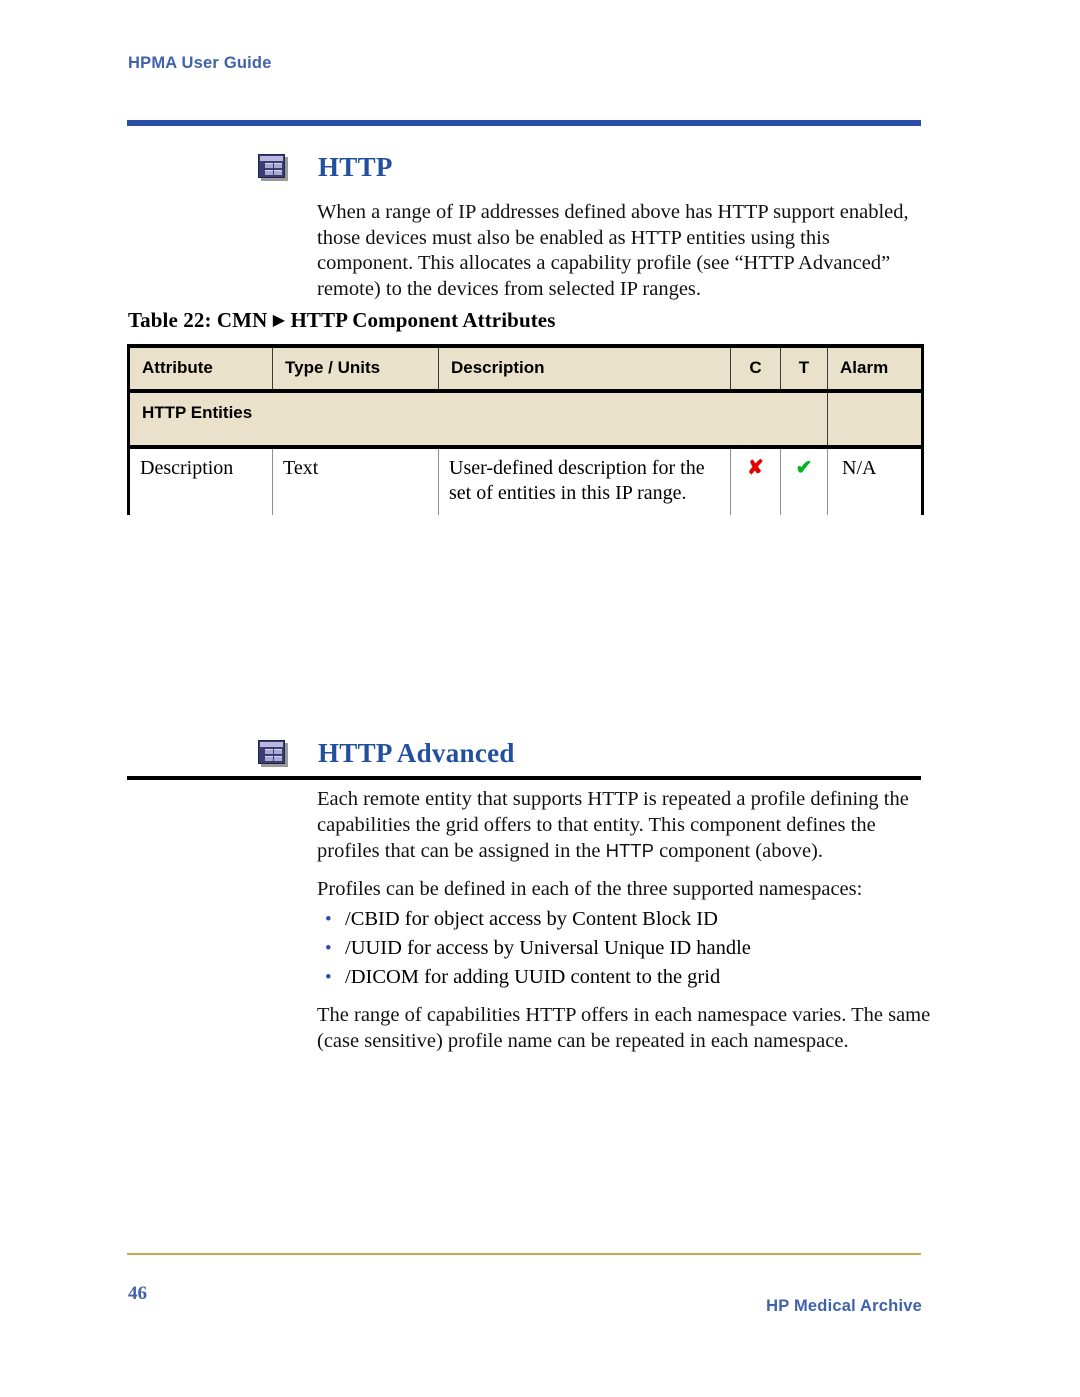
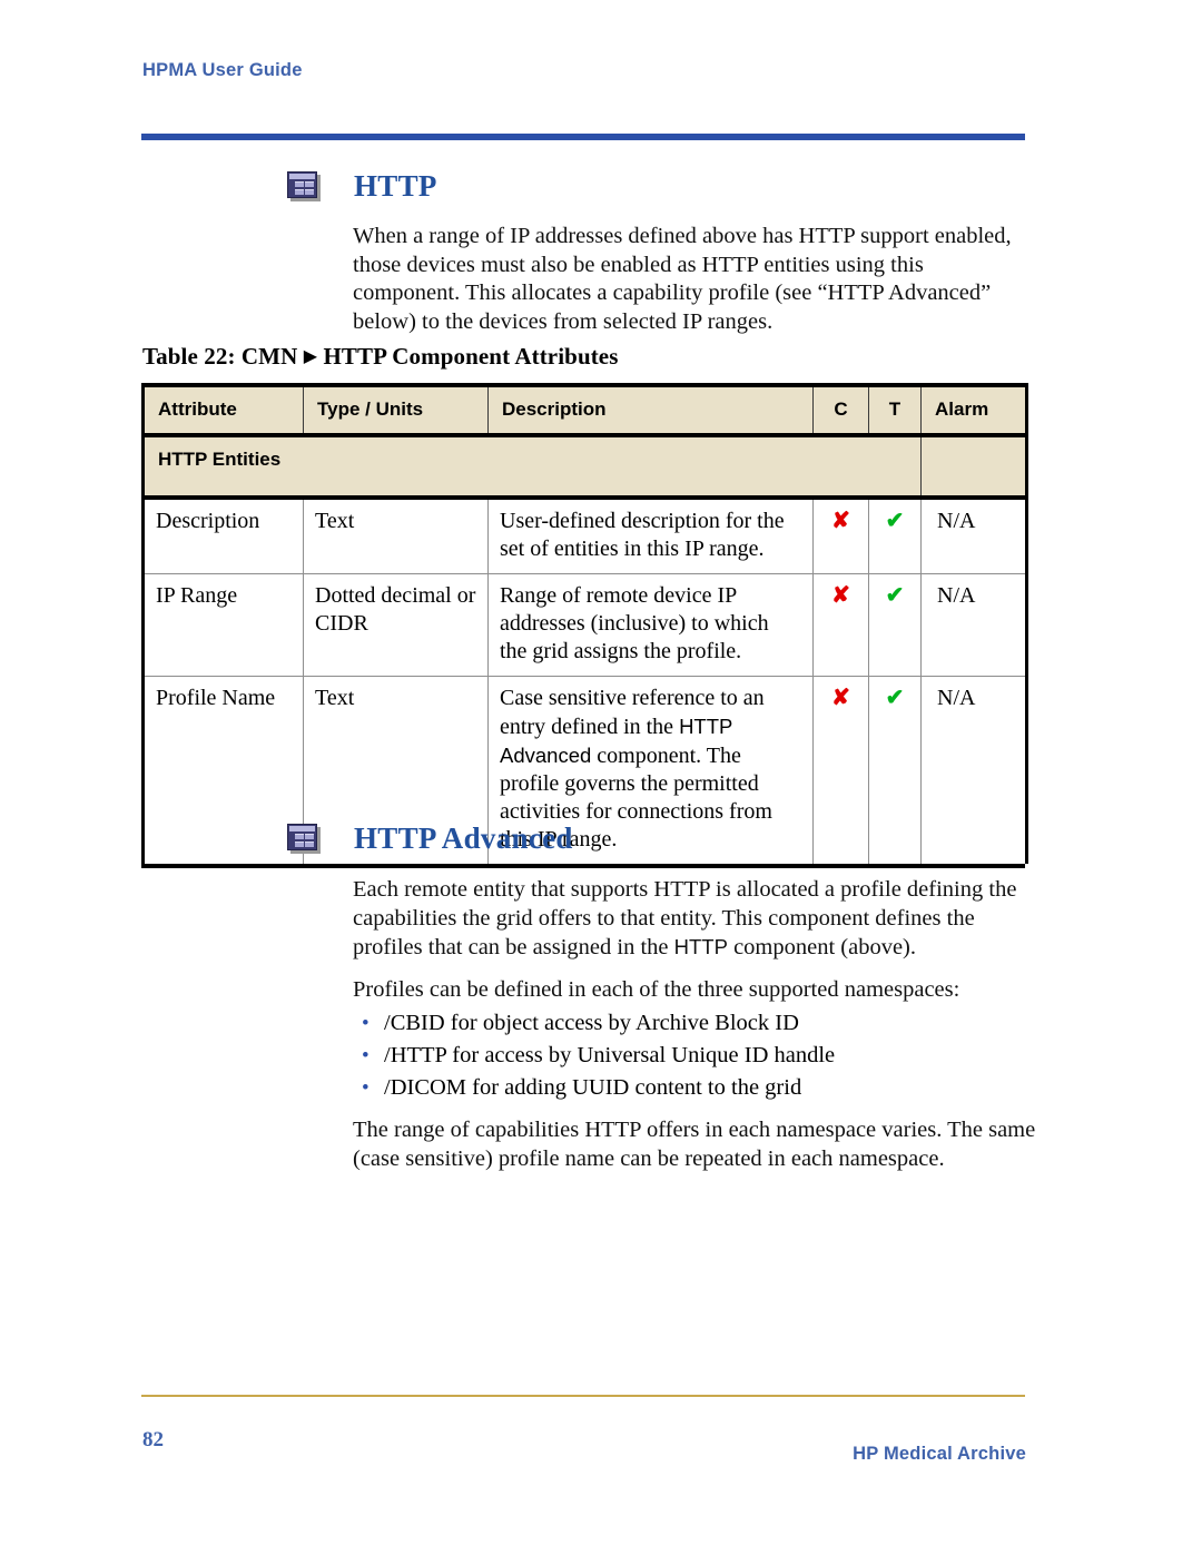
  HPMA User Guide
  HTTP
- When a range of IP addresses defined above has HTTP support enabled, those devices must also be enabled as HTTP entities using this component. This allocates a capability profile (see “HTTP Advanced” remote) to the devices from selected IP ranges.
+ When a range of IP addresses defined above has HTTP support enabled, those devices must also be enabled as HTTP entities using this component. This allocates a capability profile (see “HTTP Advanced” below) to the devices from selected IP ranges.
  Table 22: CMN ▶ HTTP Component Attributes
  Attribute	Type / Units	Description	C	T	Alarm
  HTTP Entities
  Description	Text	User-defined description for the set of entities in this IP range.	✘	✔	N/A
+ IP Range	Dotted decimal or CIDR	Range of remote device IP addresses (inclusive) to which the grid assigns the profile.	✘	✔	N/A
+ Profile Name	Text	Case sensitive reference to an entry defined in the HTTP Advanced component. The profile governs the permitted activities for connections from this IP range.	✘	✔	N/A
  HTTP Advanced
- Each remote entity that supports HTTP is repeated a profile defining the capabilities the grid offers to that entity. This component defines the profiles that can be assigned in the HTTP component (above).
+ Each remote entity that supports HTTP is allocated a profile defining the capabilities the grid offers to that entity. This component defines the profiles that can be assigned in the HTTP component (above).
  Profiles can be defined in each of the three supported namespaces:
  •
- /CBID for object access by Content Block ID
+ /CBID for object access by Archive Block ID
  •
- /UUID for access by Universal Unique ID handle
+ /HTTP for access by Universal Unique ID handle
  •
  /DICOM for adding UUID content to the grid
  The range of capabilities HTTP offers in each namespace varies. The same (case sensitive) profile name can be repeated in each namespace.
- 46
+ 82
  HP Medical Archive
